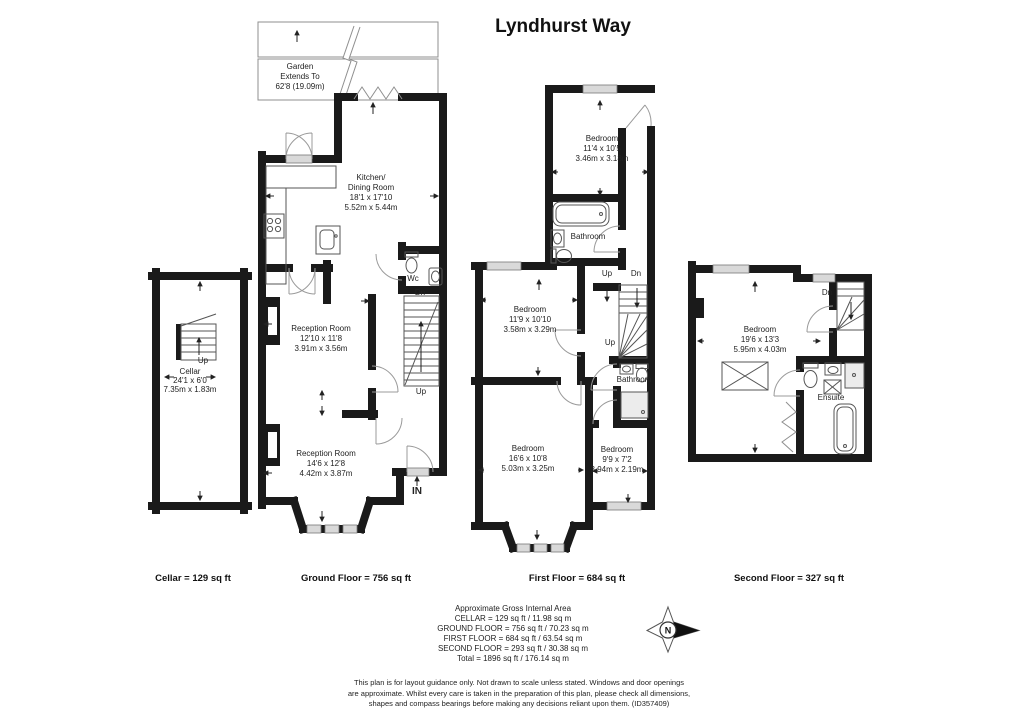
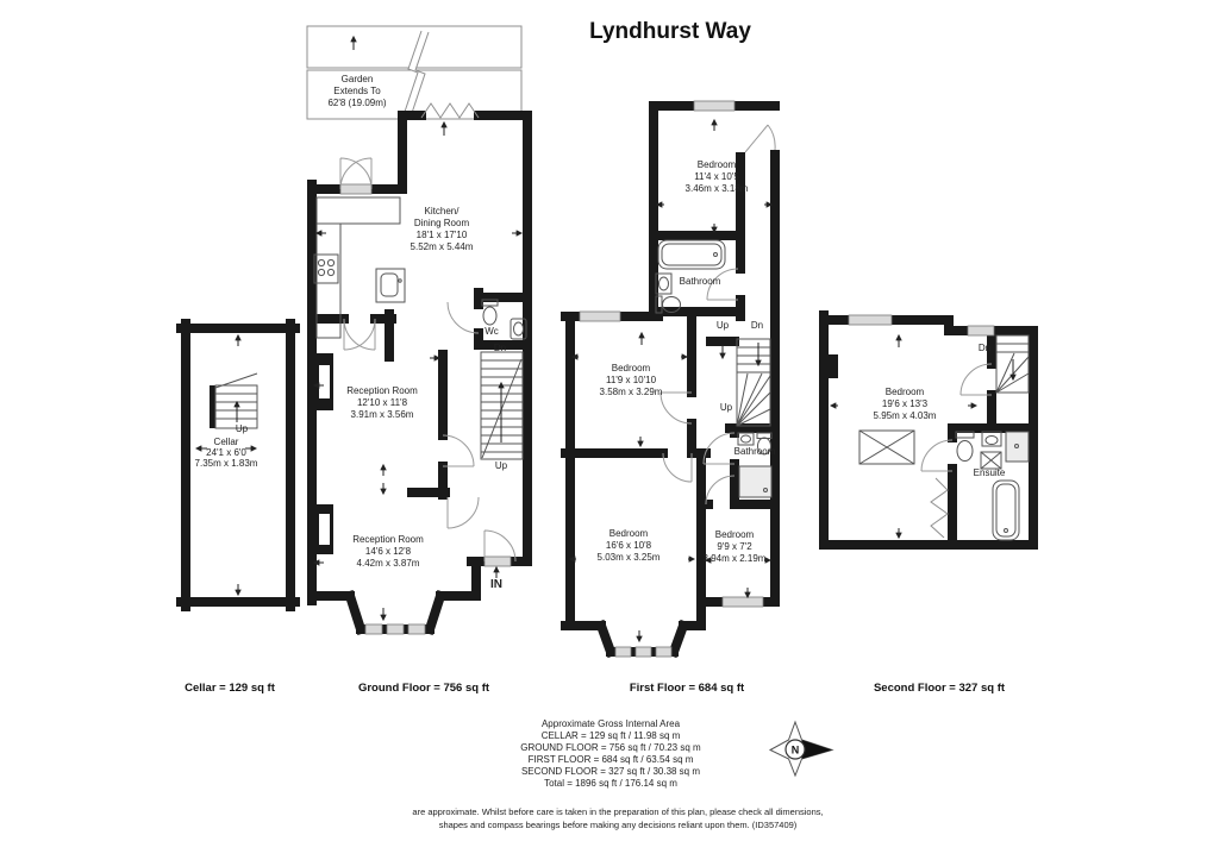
  N
  Lyndhurst Way
  Garden
  Extends To
  62'8 (19.09m)
  Kitchen/
  Dining Room
  18'1 x 17'10
  5.52m x 5.44m
  Reception Room
  12'10 x 11'8
  3.91m x 3.56m
  Reception Room
  14'6 x 12'8
  4.42m x 3.87m
  Wc
  Dn
  Up
  IN
  Cellar
  24'1 x 6'0
  7.35m x 1.83m
  Up
  Bedroom
  11'4 x 10'5
  3.46m x 3.18m
  Bathroom
  Up
  Dn
  Up
  Bedroom
  11'9 x 10'10
  3.58m x 3.29m
  Bathroom
  Bedroom
  16'6 x 10'8
  5.03m x 3.25m
  Bedroom
  9'9 x 7'2
  3.94m x 2.19m
  Bedroom
  19'6 x 13'3
  5.95m x 4.03m
  Dn
  Ensuite
  Cellar = 129 sq ft
  Ground Floor = 756 sq ft
  First Floor = 684 sq ft
  Second Floor = 327 sq ft
  Approximate Gross Internal Area
  CELLAR = 129 sq ft / 11.98 sq m
  GROUND FLOOR = 756 sq ft / 70.23 sq m
  FIRST FLOOR = 684 sq ft / 63.54 sq m
- SECOND FLOOR = 293 sq ft / 30.38 sq m
+ SECOND FLOOR = 327 sq ft / 30.38 sq m
  Total = 1896 sq ft / 176.14 sq m
- This plan is for layout guidance only. Not drawn to scale unless stated. Windows and door openings
- are approximate. Whilst every care is taken in the preparation of this plan, please check all dimensions,
+ are approximate. Whilst before care is taken in the preparation of this plan, please check all dimensions,
  shapes and compass bearings before making any decisions reliant upon them. (ID357409)
